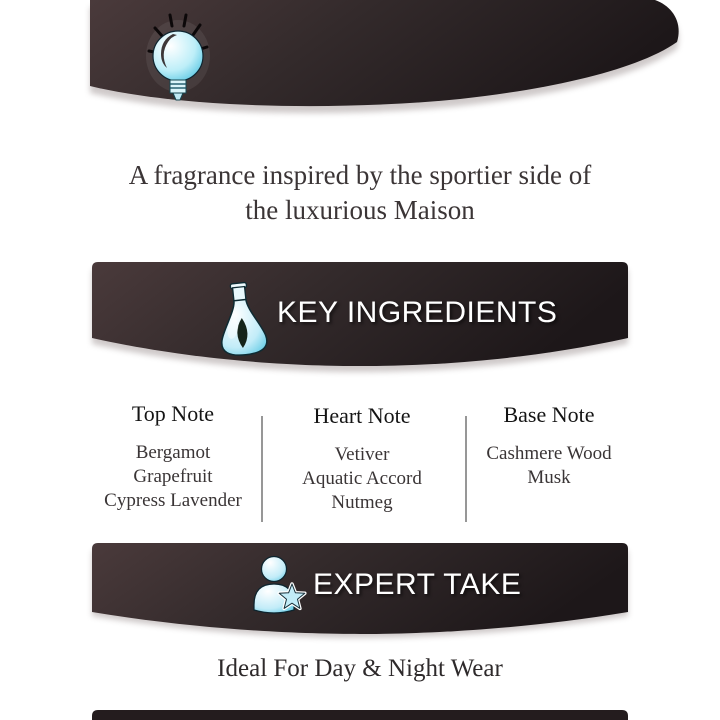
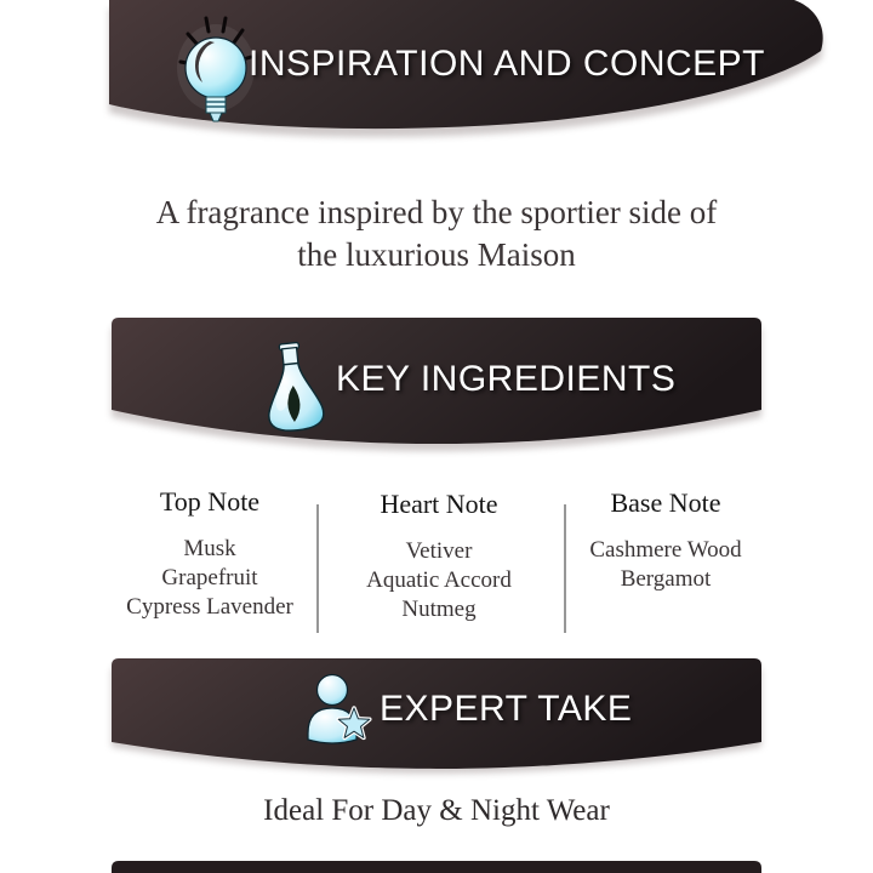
+ INSPIRATION AND CONCEPT
  A fragrance inspired by the sportier side of
  the luxurious Maison
  KEY INGREDIENTS
  Top Note
- Bergamot
+ Musk
  Grapefruit
  Cypress Lavender
  Heart Note
  Vetiver
  Aquatic Accord
  Nutmeg
  Base Note
  Cashmere Wood
- Musk
+ Bergamot
  EXPERT TAKE
  Ideal For Day & Night Wear
